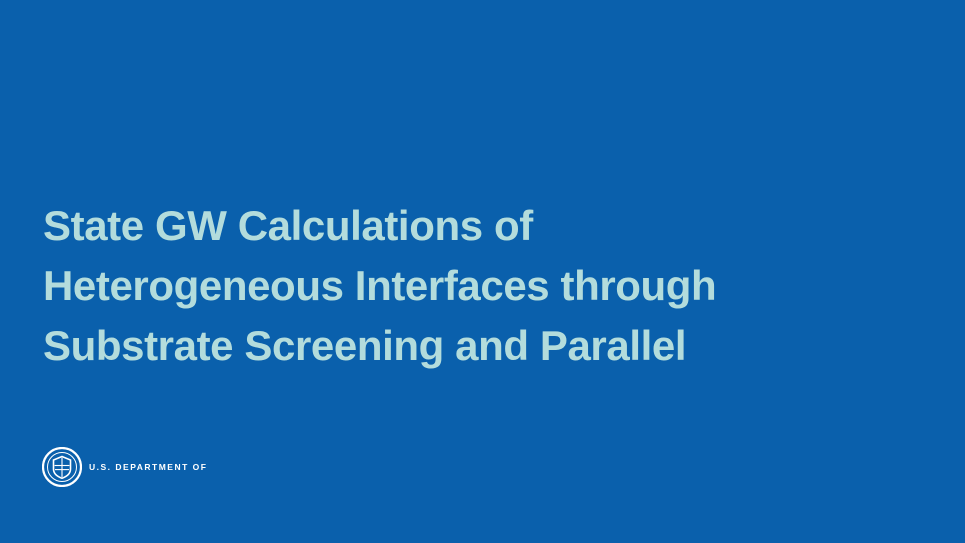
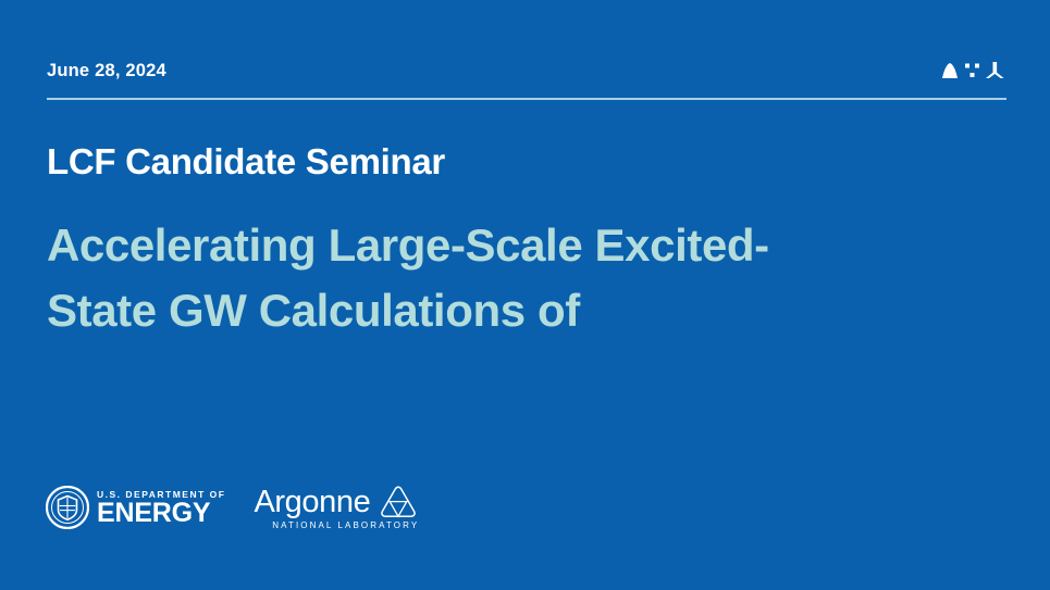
+ June 28, 2024
+ LCF Candidate Seminar
+ Accelerating Large-Scale Excited-
  State GW Calculations of
- Heterogeneous Interfaces through
- Substrate Screening and Parallel
  U.S. DEPARTMENT OF
+ ENERGY
+ Argonne
+ NATIONAL LABORATORY
